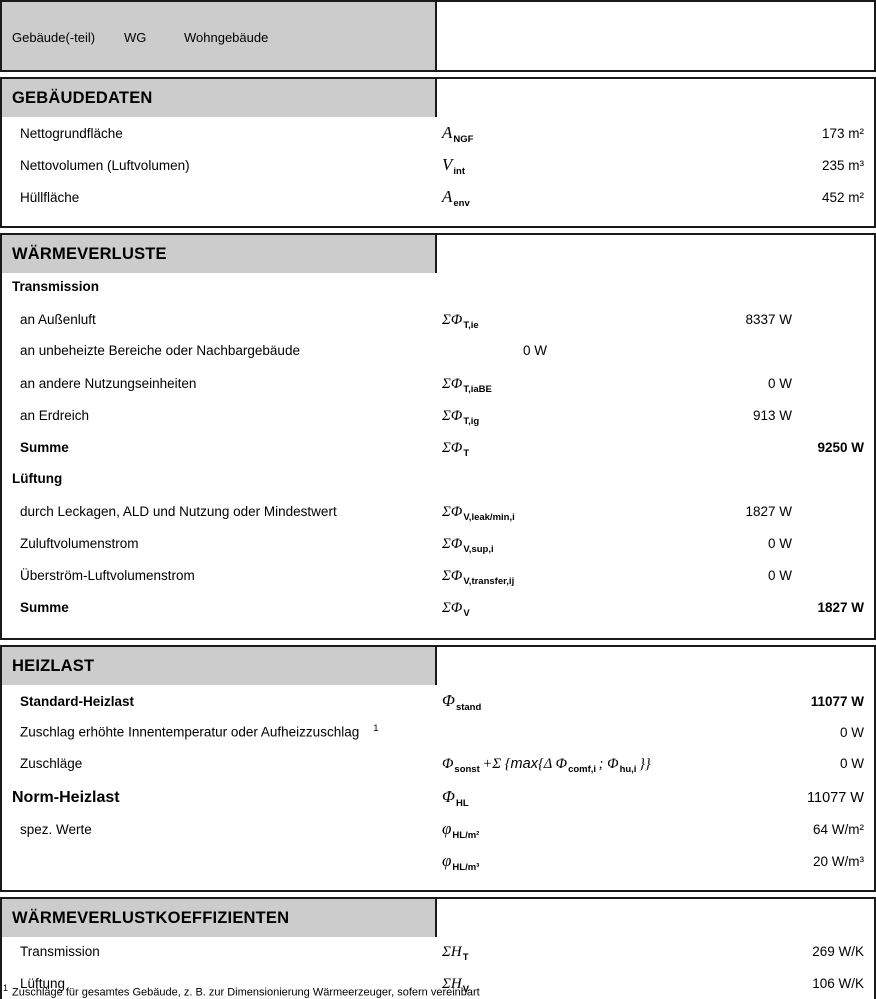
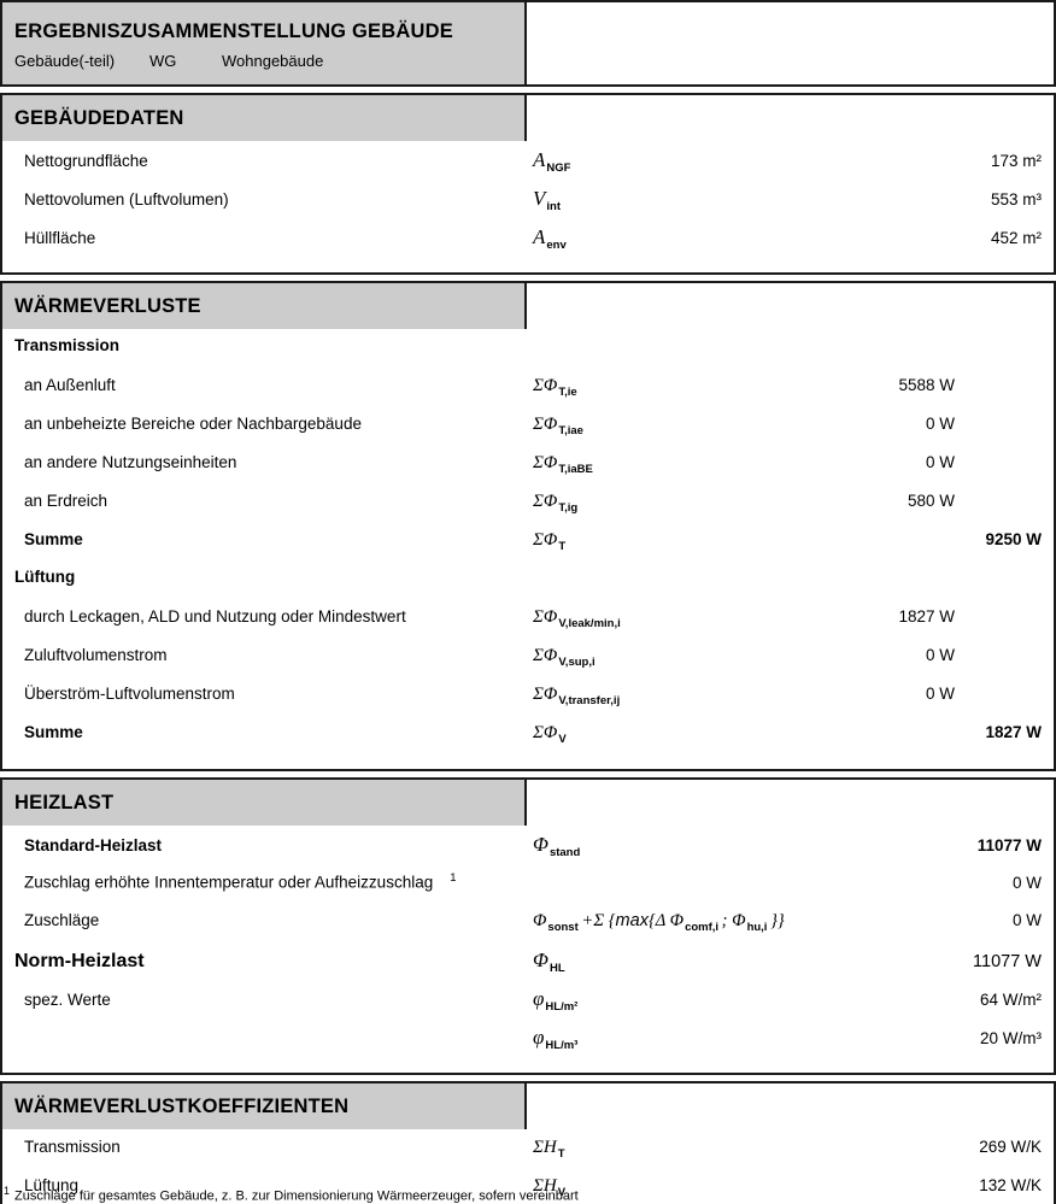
+ ERGEBNISZUSAMMENSTELLUNG GEBÄUDE
  Gebäude(-teil)
  WG
  Wohngebäude
  GEBÄUDEDATEN
  Nettogrundfläche
  ANGF
  173 m²
  Nettovolumen (Luftvolumen)
  Vint
- 235 m³
+ 553 m³
  Hüllfläche
  Aenv
  452 m²
  WÄRMEVERLUSTE
  Transmission
  an Außenluft
  ΣΦT,ie
- 8337 W
+ 5588 W
  an unbeheizte Bereiche oder Nachbargebäude
+ ΣΦT,iae
  0 W
  an andere Nutzungseinheiten
  ΣΦT,iaBE
  0 W
  an Erdreich
  ΣΦT,ig
- 913 W
+ 580 W
  Summe
  ΣΦT
  9250 W
  Lüftung
  durch Leckagen, ALD und Nutzung oder Mindestwert
  ΣΦV,leak/min,i
  1827 W
  Zuluftvolumenstrom
  ΣΦV,sup,i
  0 W
  Überström-Luftvolumenstrom
  ΣΦV,transfer,ij
  0 W
  Summe
  ΣΦV
  1827 W
  HEIZLAST
  Standard-Heizlast
  Φstand
  11077 W
  Zuschlag erhöhte Innentemperatur oder Aufheizzuschlag 1
  0 W
  Zuschläge
  Φsonst +Σ {max{Δ Φcomf,i ; Φhu,i }}
  0 W
  Norm-Heizlast
  ΦHL
  11077 W
  spez. Werte
  φHL/m²
  64 W/m²
  φHL/m³
  20 W/m³
  WÄRMEVERLUSTKOEFFIZIENTEN
  Transmission
  ΣHT
  269 W/K
  Lüftung
  ΣHV
- 106 W/K
+ 132 W/K
  1 Zuschläge für gesamtes Gebäude, z. B. zur Dimensionierung Wärmeerzeuger, sofern vereinbart
